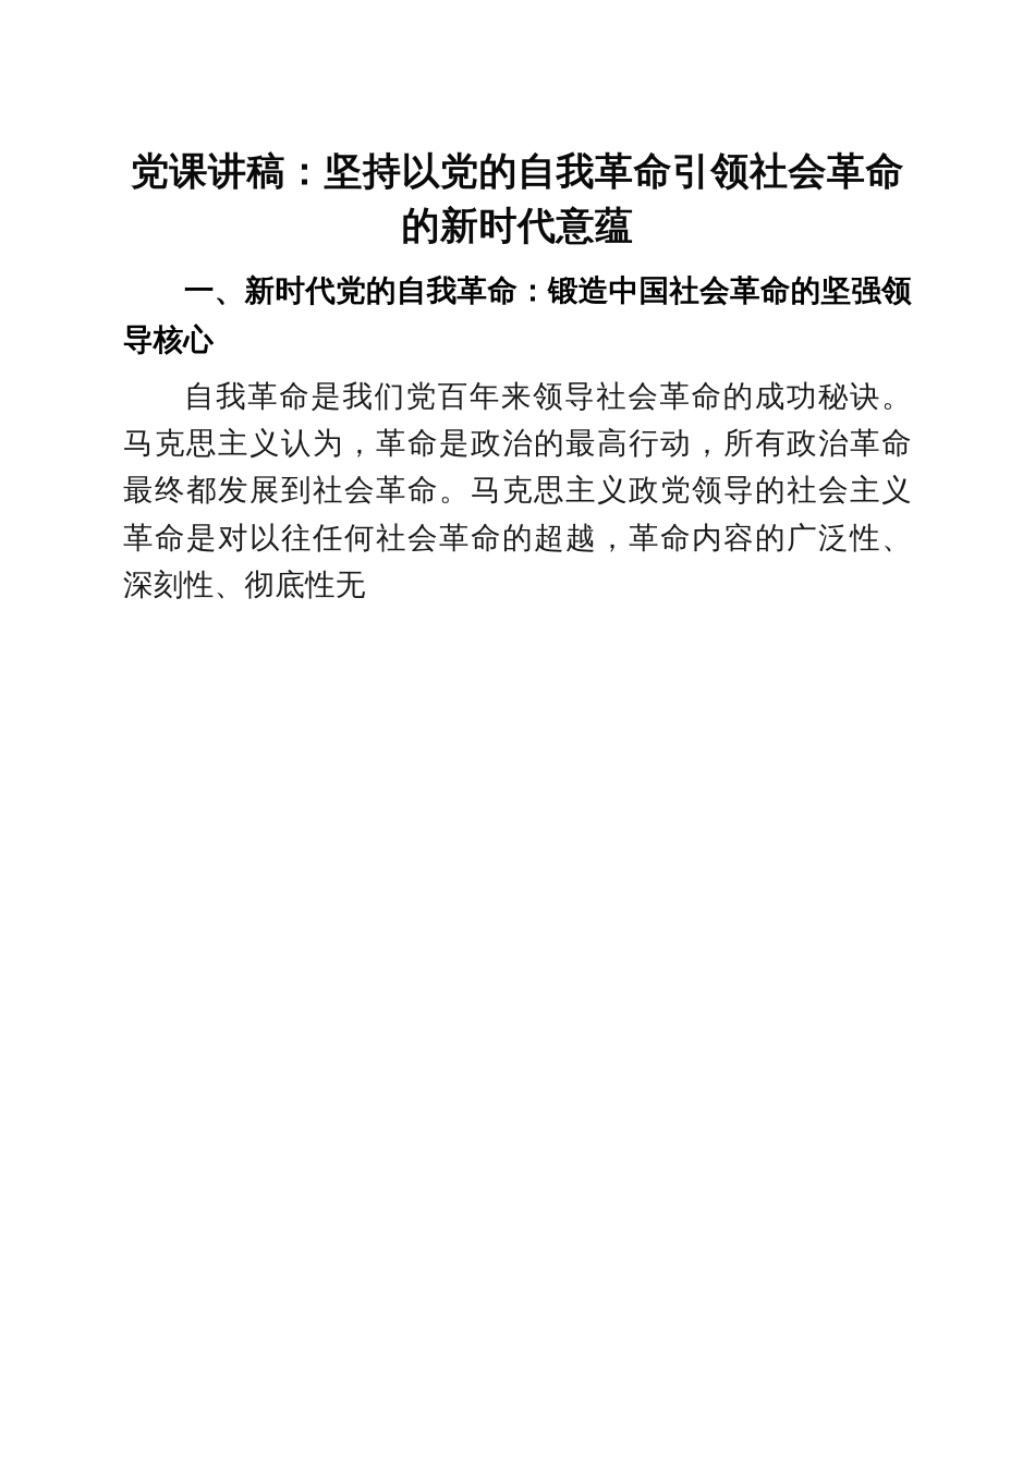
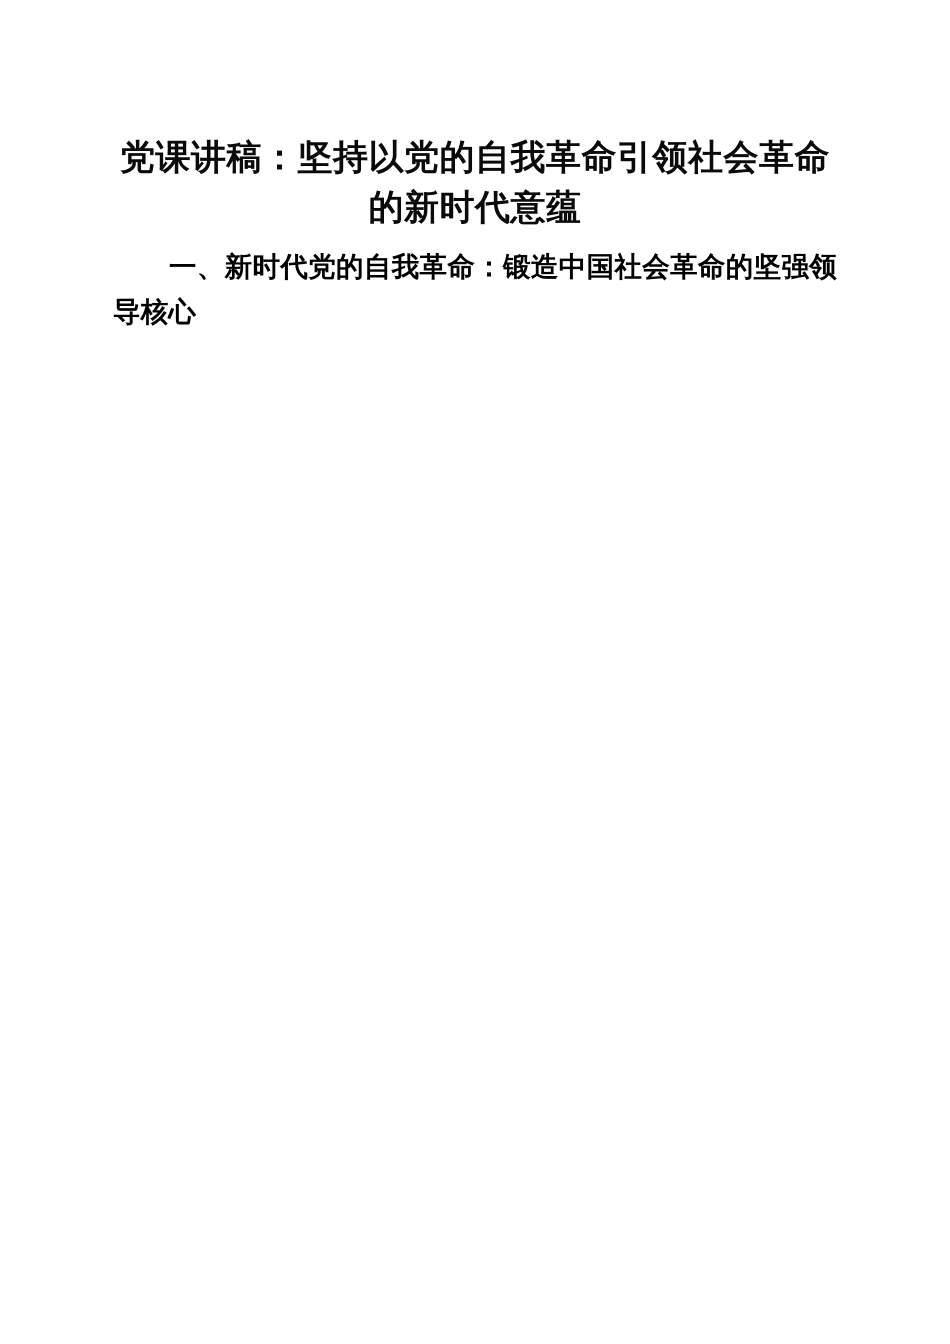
  党课讲稿：坚持以党的自我革命引领社会革命的新时代意蕴
  一、新时代党的自我革命：锻造中国社会革命的坚强领导核心
- 自我革命是我们党百年来领导社会革命的成功秘诀。马克思主义认为，革命是政治的最高行动，所有政治革命最终都发展到社会革命。马克思主义政党领导的社会主义革命是对以往任何社会革命的超越，革命内容的广泛性、深刻性、彻底性无
